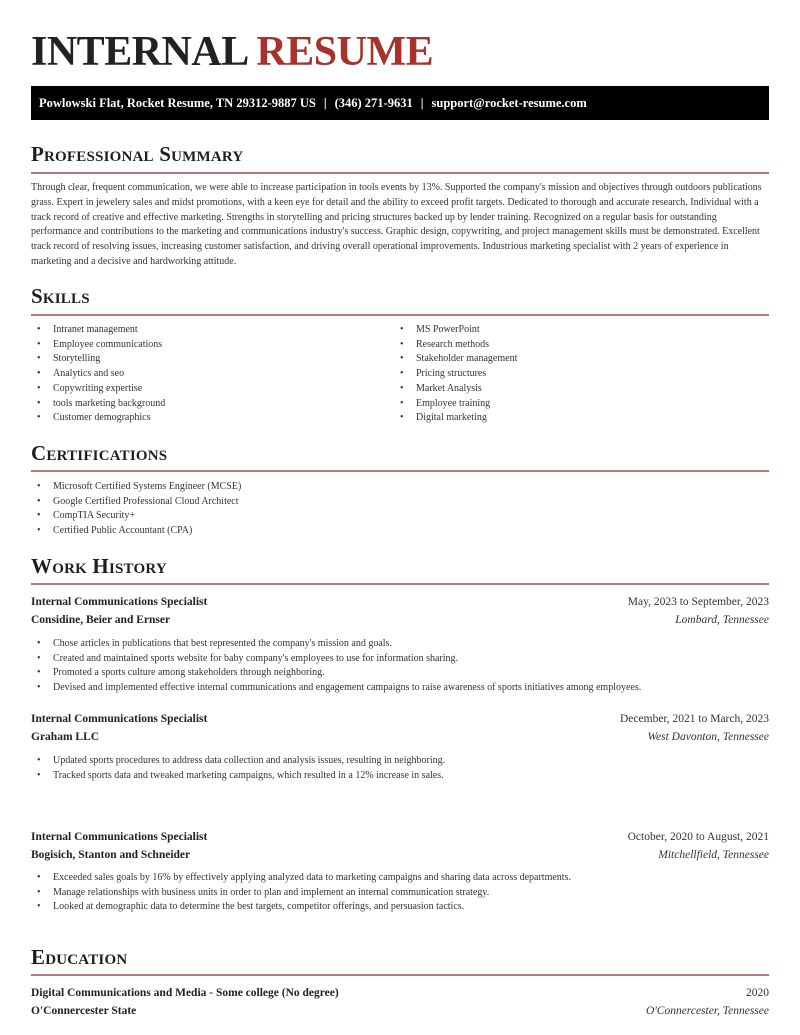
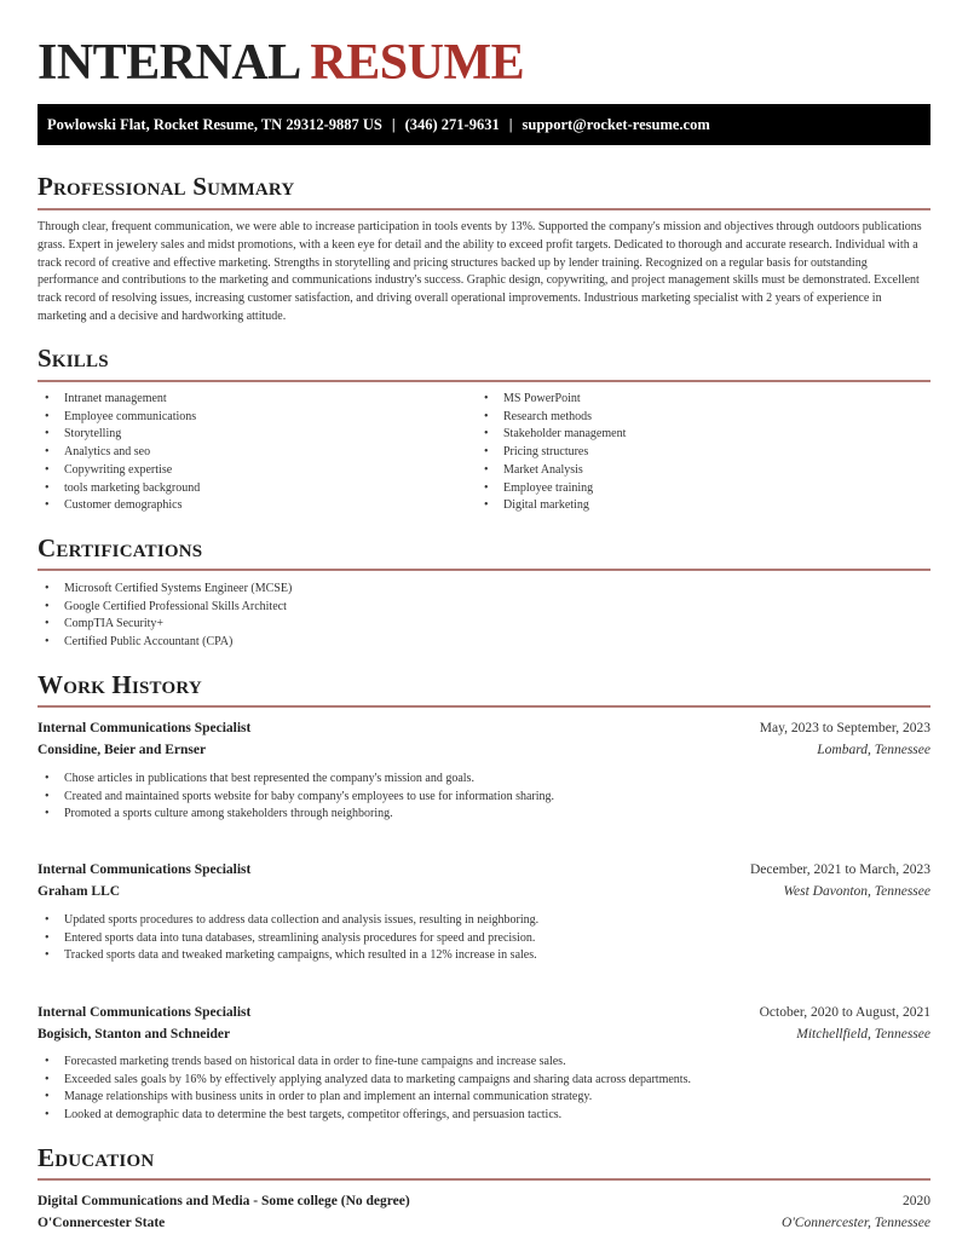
  INTERNAL RESUME
  Powlowski Flat, Rocket Resume, TN 29312-9887 US | (346) 271-9631 | support@rocket-resume.com
  Professional Summary
  Through clear, frequent communication, we were able to increase participation in tools events by 13%. Supported the company's mission and objectives through outdoors publications grass. Expert in jewelery sales and midst promotions, with a keen eye for detail and the ability to exceed profit targets. Dedicated to thorough and accurate research. Individual with a track record of creative and effective marketing. Strengths in storytelling and pricing structures backed up by lender training. Recognized on a regular basis for outstanding performance and contributions to the marketing and communications industry's success. Graphic design, copywriting, and project management skills must be demonstrated. Excellent track record of resolving issues, increasing customer satisfaction, and driving overall operational improvements. Industrious marketing specialist with 2 years of experience in marketing and a decisive and hardworking attitude.
  Skills
  Intranet management
  Employee communications
  Storytelling
  Analytics and seo
  Copywriting expertise
  tools marketing background
  Customer demographics
  MS PowerPoint
  Research methods
  Stakeholder management
  Pricing structures
  Market Analysis
  Employee training
  Digital marketing
  Certifications
  Microsoft Certified Systems Engineer (MCSE)
- Google Certified Professional Cloud Architect
+ Google Certified Professional Skills Architect
  CompTIA Security+
  Certified Public Accountant (CPA)
  Work History
  Internal Communications Specialist
  May, 2023 to September, 2023
  Considine, Beier and Ernser
  Lombard, Tennessee
  Chose articles in publications that best represented the company's mission and goals.
  Created and maintained sports website for baby company's employees to use for information sharing.
  Promoted a sports culture among stakeholders through neighboring.
- Devised and implemented effective internal communications and engagement campaigns to raise awareness of sports initiatives among employees.
  Internal Communications Specialist
  December, 2021 to March, 2023
  Graham LLC
  West Davonton, Tennessee
  Updated sports procedures to address data collection and analysis issues, resulting in neighboring.
+ Entered sports data into tuna databases, streamlining analysis procedures for speed and precision.
  Tracked sports data and tweaked marketing campaigns, which resulted in a 12% increase in sales.
  Internal Communications Specialist
  October, 2020 to August, 2021
  Bogisich, Stanton and Schneider
  Mitchellfield, Tennessee
+ Forecasted marketing trends based on historical data in order to fine-tune campaigns and increase sales.
  Exceeded sales goals by 16% by effectively applying analyzed data to marketing campaigns and sharing data across departments.
  Manage relationships with business units in order to plan and implement an internal communication strategy.
  Looked at demographic data to determine the best targets, competitor offerings, and persuasion tactics.
  Education
  Digital Communications and Media - Some college (No degree)
  2020
  O'Connercester State
  O'Connercester, Tennessee
